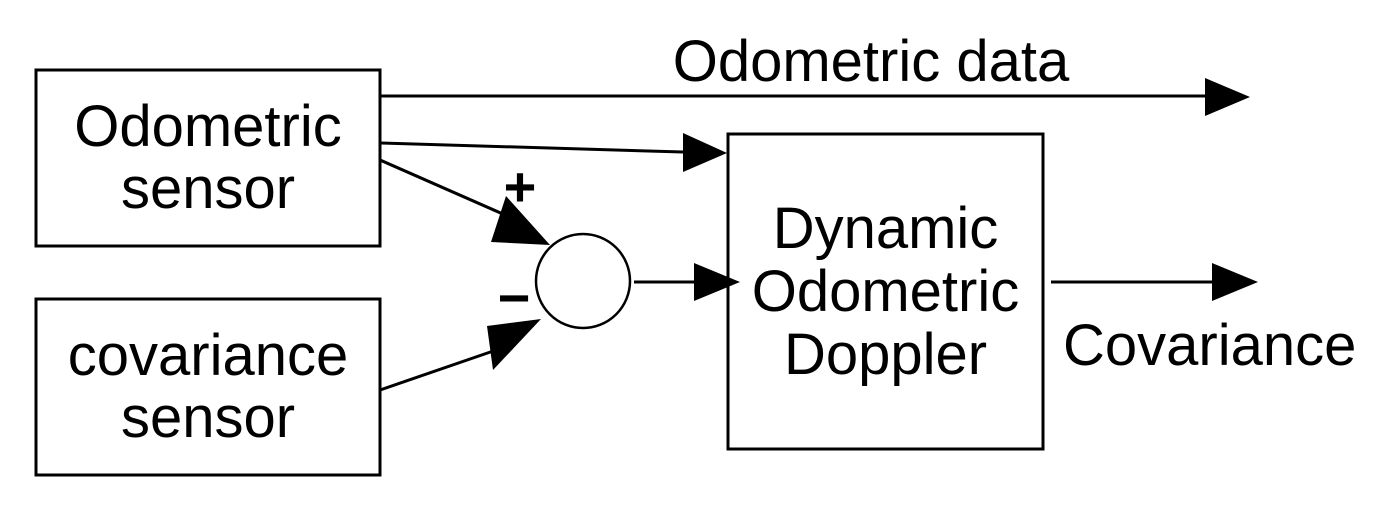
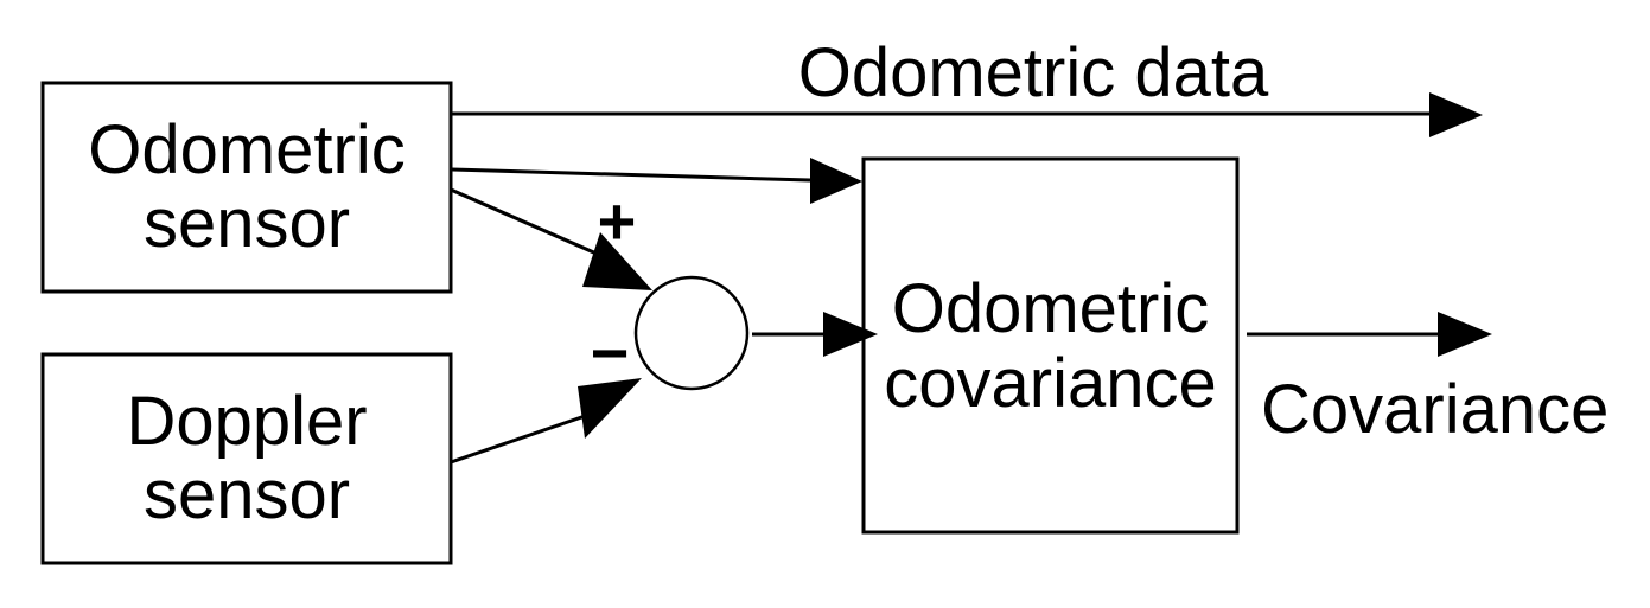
  Odometric
  sensor
- covariance
+ Doppler
  sensor
- Dynamic
  Odometric
- Doppler
+ covariance
  Odometric data
  Covariance
  +
  −
